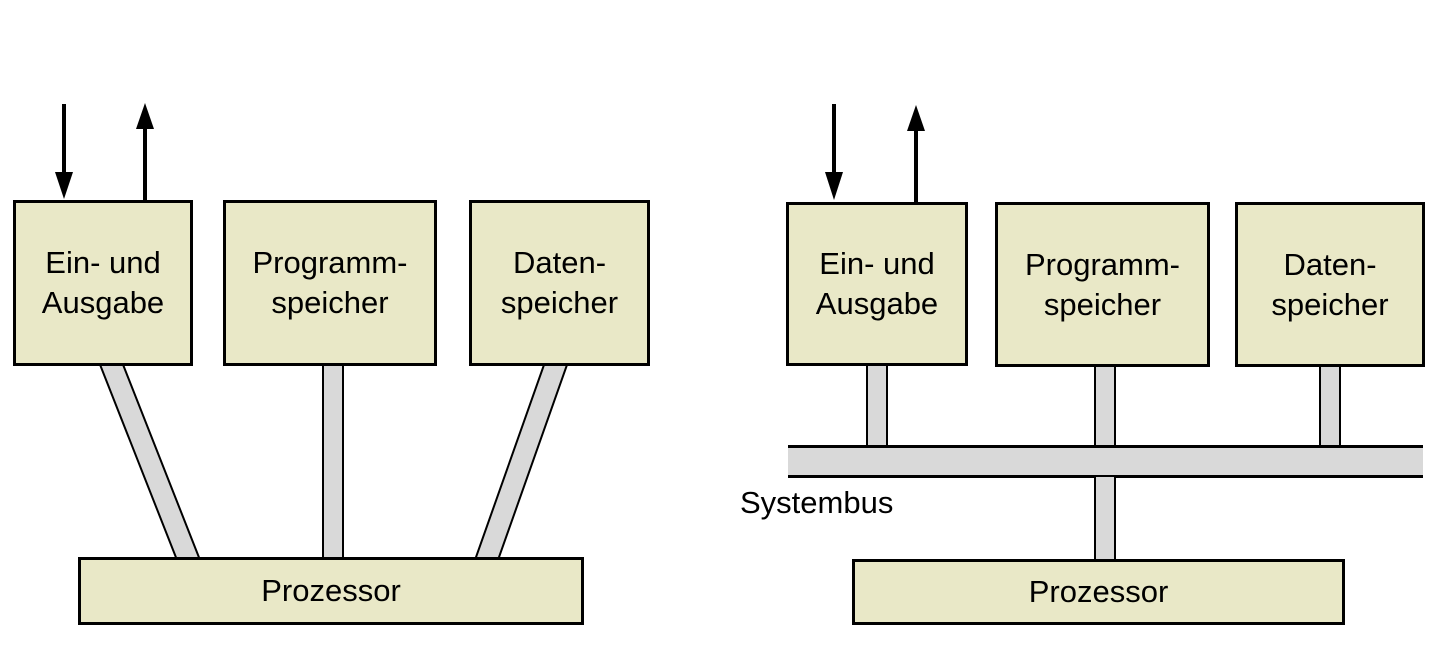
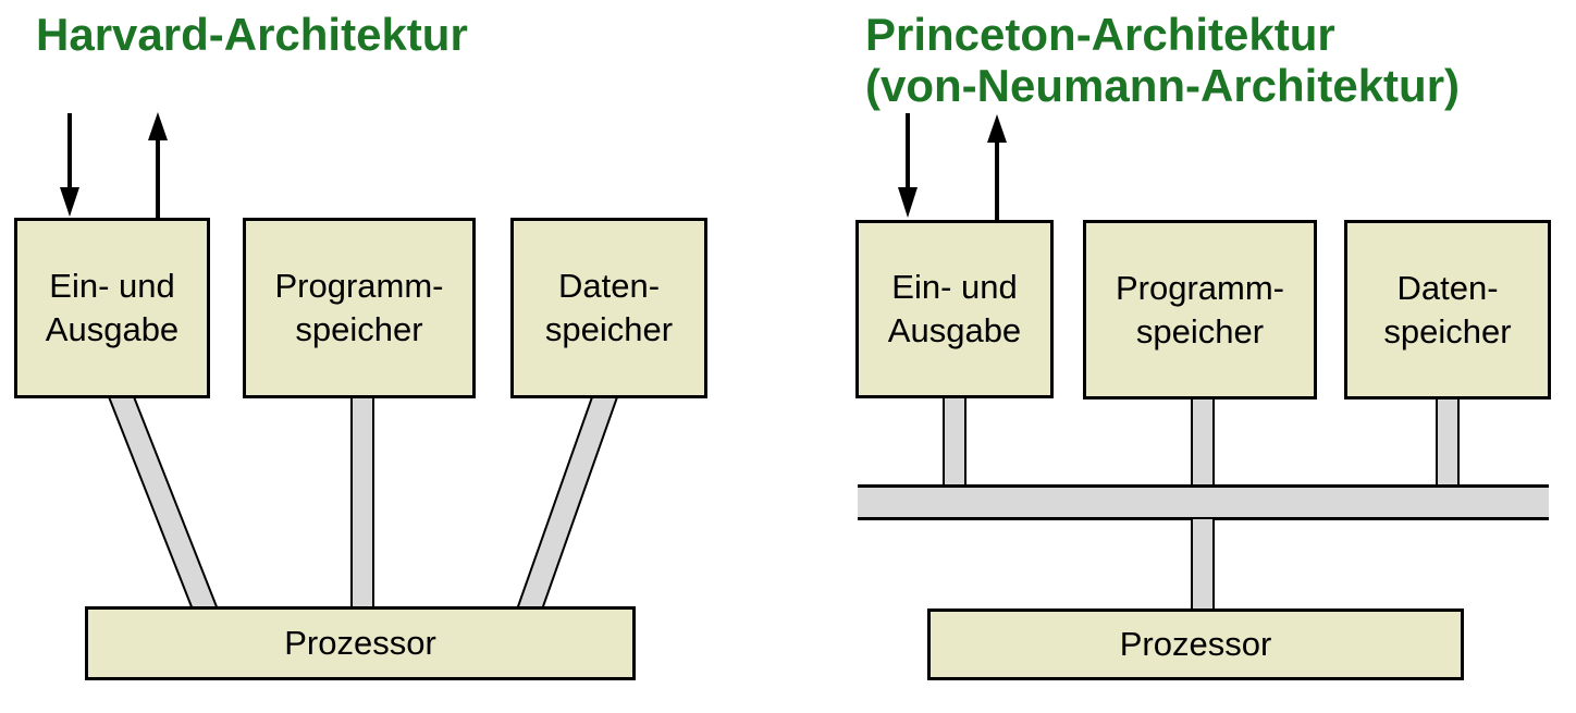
+ Harvard-Architektur
+ Princeton-Architektur
+ (von-Neumann-Architektur)
  Ein- und
  Ausgabe
  Programm-
  speicher
  Daten-
  speicher
  Prozessor
  Ein- und
  Ausgabe
  Programm-
  speicher
  Daten-
  speicher
  Prozessor
- Systembus
